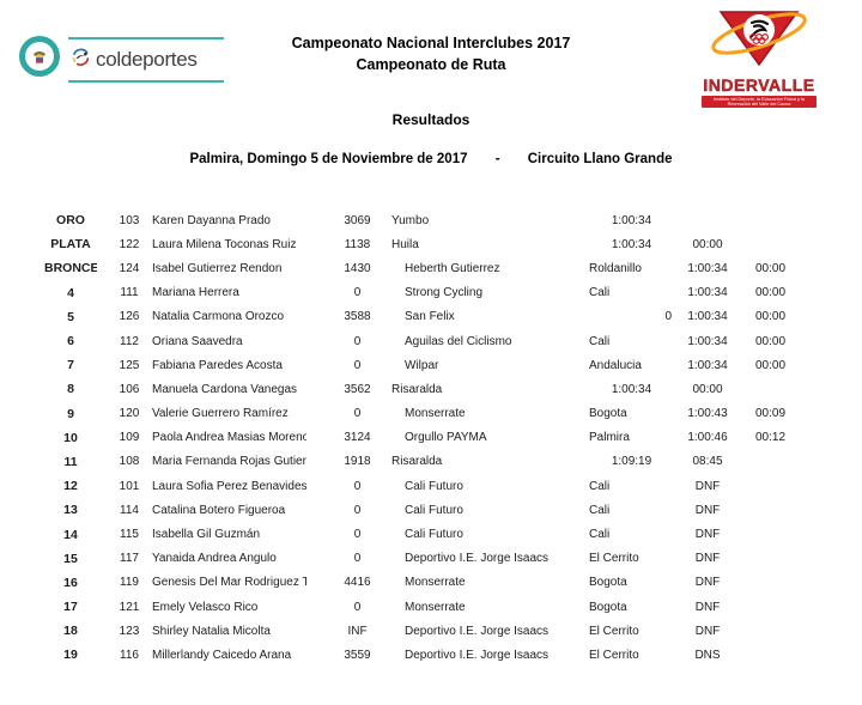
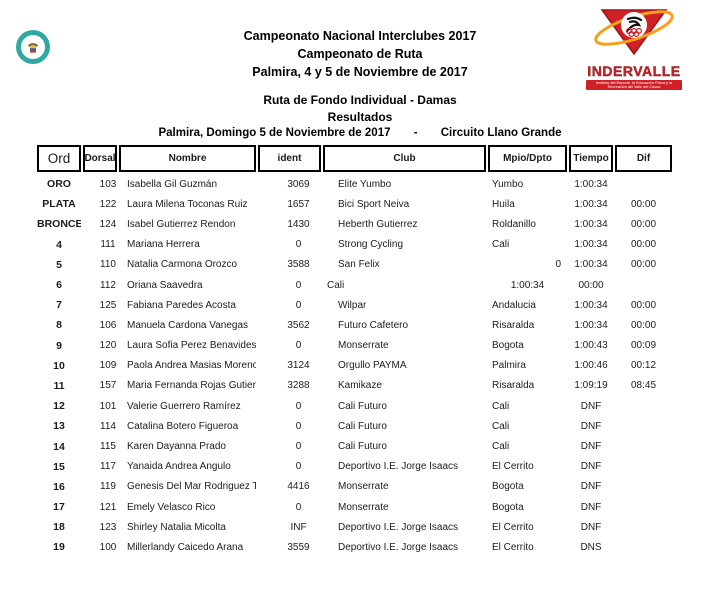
- coldeportes
  INDERVALLE
  Campeonato Nacional Interclubes 2017
  Campeonato de Ruta
+ Palmira, 4 y 5 de Noviembre de 2017
+ Ruta de Fondo Individual - Damas
  Resultados
  Palmira, Domingo 5 de Noviembre de 2017 - Circuito Llano Grande
+ Ord
+ Dorsal
+ Nombre
+ ident
+ Club
+ Mpio/Dpto
+ Tiempo
+ Dif
  ORO
  103
- Karen Dayanna Prado
+ Isabella Gil Guzmán
  3069
+ Elite Yumbo
  Yumbo
  1:00:34
  PLATA
  122
  Laura Milena Toconas Ruiz
- 1138
+ 1657
+ Bici Sport Neiva
  Huila
  1:00:34
  00:00
  BRONCE
  124
  Isabel Gutierrez Rendon
  1430
  Heberth Gutierrez
  Roldanillo
  1:00:34
  00:00
  4
  111
  Mariana Herrera
  0
  Strong Cycling
  Cali
  1:00:34
  00:00
  5
- 126
+ 110
  Natalia Carmona Orozco
  3588
  San Felix
  0
  1:00:34
  00:00
  6
  112
  Oriana Saavedra
  0
- Águilas del Ciclismo
  Cali
  1:00:34
  00:00
  7
  125
  Fabiana Paredes Acosta
  0
  Wilpar
  Andalucia
  1:00:34
  00:00
  8
  106
  Manuela Cardona Vanegas
  3562
+ Futuro Cafetero
  Risaralda
  1:00:34
  00:00
  9
  120
- Valerie Guerrero Ramírez
+ Laura Sofia Perez Benavides
  0
  Monserrate
  Bogota
  1:00:43
  00:09
  10
  109
  Paola Andrea Masias Moreno
  3124
  Orgullo PAYMA
  Palmira
  1:00:46
  00:12
  11
- 108
+ 157
  Maria Fernanda Rojas Gutier
- 1918
+ 3288
+ Kamikaze
  Risaralda
  1:09:19
  08:45
  12
  101
- Laura Sofia Perez Benavides
+ Valerie Guerrero Ramírez
  0
  Cali Futuro
  Cali
  DNF
  13
  114
  Catalina Botero Figueroa
  0
  Cali Futuro
  Cali
  DNF
  14
  115
- Isabella Gil Guzmán
+ Karen Dayanna Prado
  0
  Cali Futuro
  Cali
  DNF
  15
  117
  Yanaida Andrea Angulo
  0
  Deportivo I.E. Jorge Isaacs
  El Cerrito
  DNF
  16
  119
  Genesis Del Mar Rodriguez T
  4416
  Monserrate
  Bogota
  DNF
  17
  121
  Emely Velasco Rico
  0
  Monserrate
  Bogota
  DNF
  18
  123
  Shirley Natalia Micolta
  INF
  Deportivo I.E. Jorge Isaacs
  El Cerrito
  DNF
  19
- 116
+ 100
  Millerlandy Caicedo Arana
  3559
  Deportivo I.E. Jorge Isaacs
  El Cerrito
  DNS
